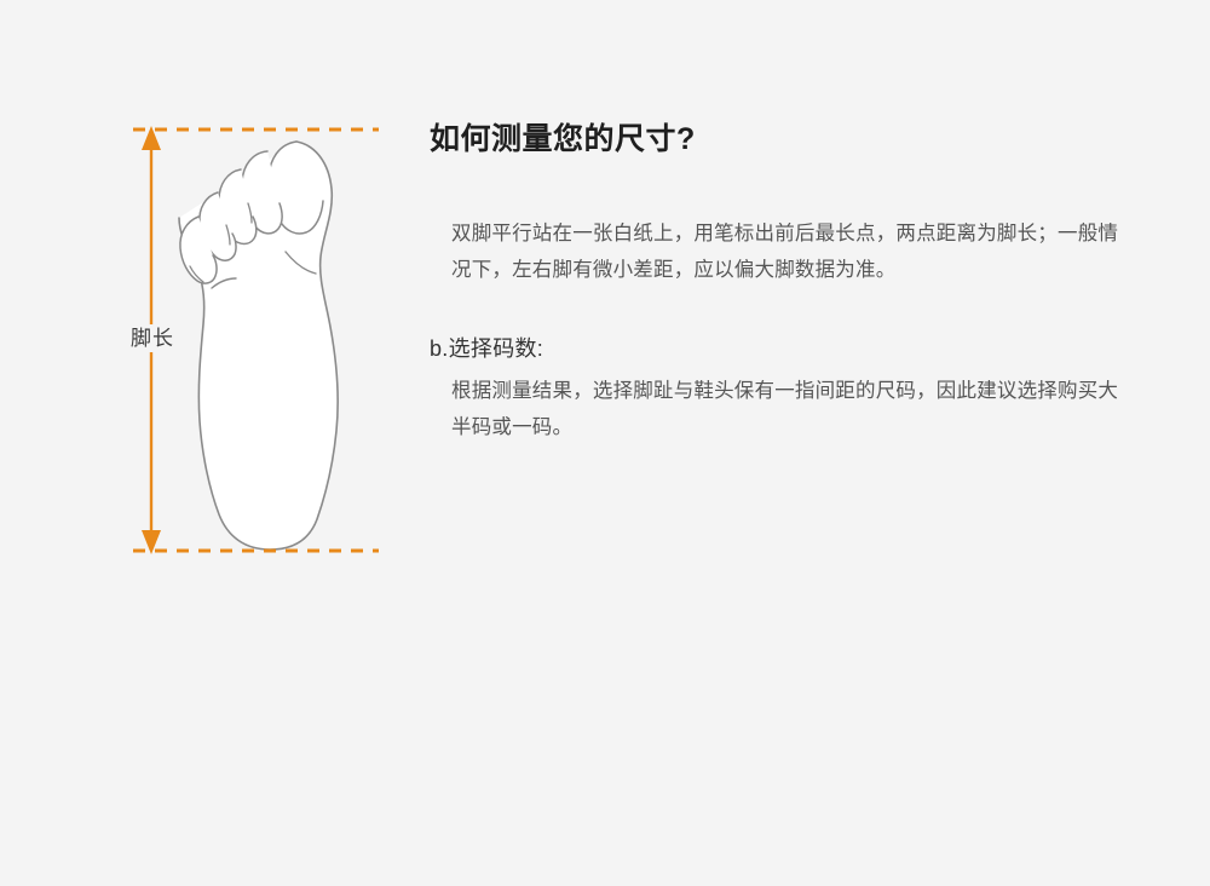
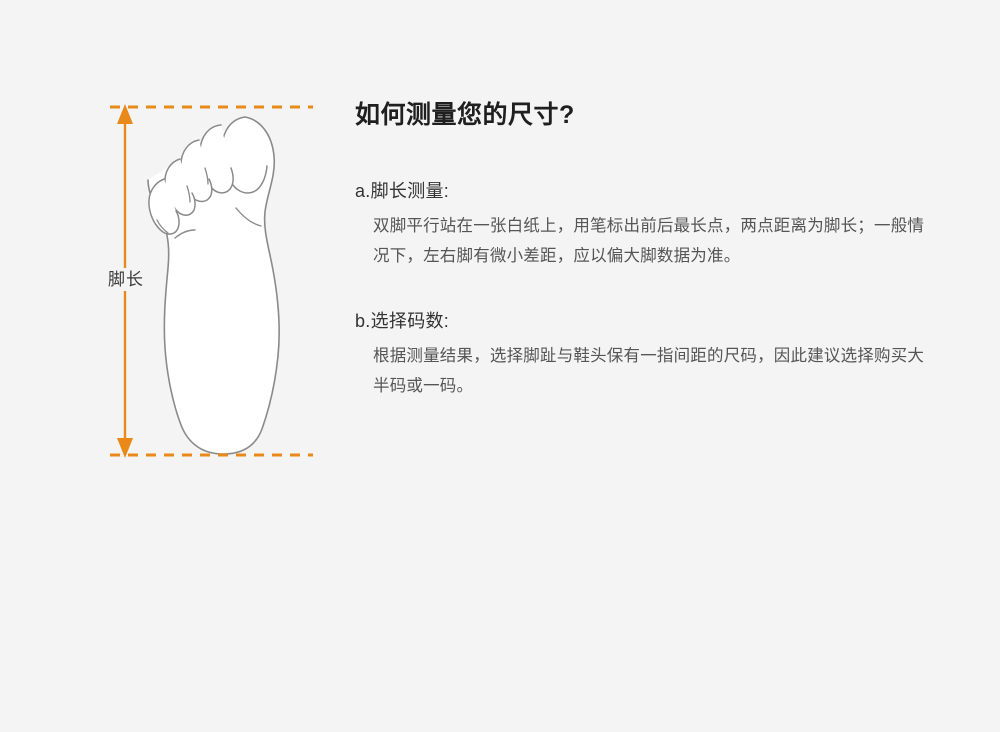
  脚长
  如何测量您的尺寸?
+ a.脚长测量:
  双脚平行站在一张白纸上，用笔标出前后最长点，两点距离为脚长；一般情况下，左右脚有微小差距，应以偏大脚数据为准。
  b.选择码数:
  根据测量结果，选择脚趾与鞋头保有一指间距的尺码，因此建议选择购买大半码或一码。
